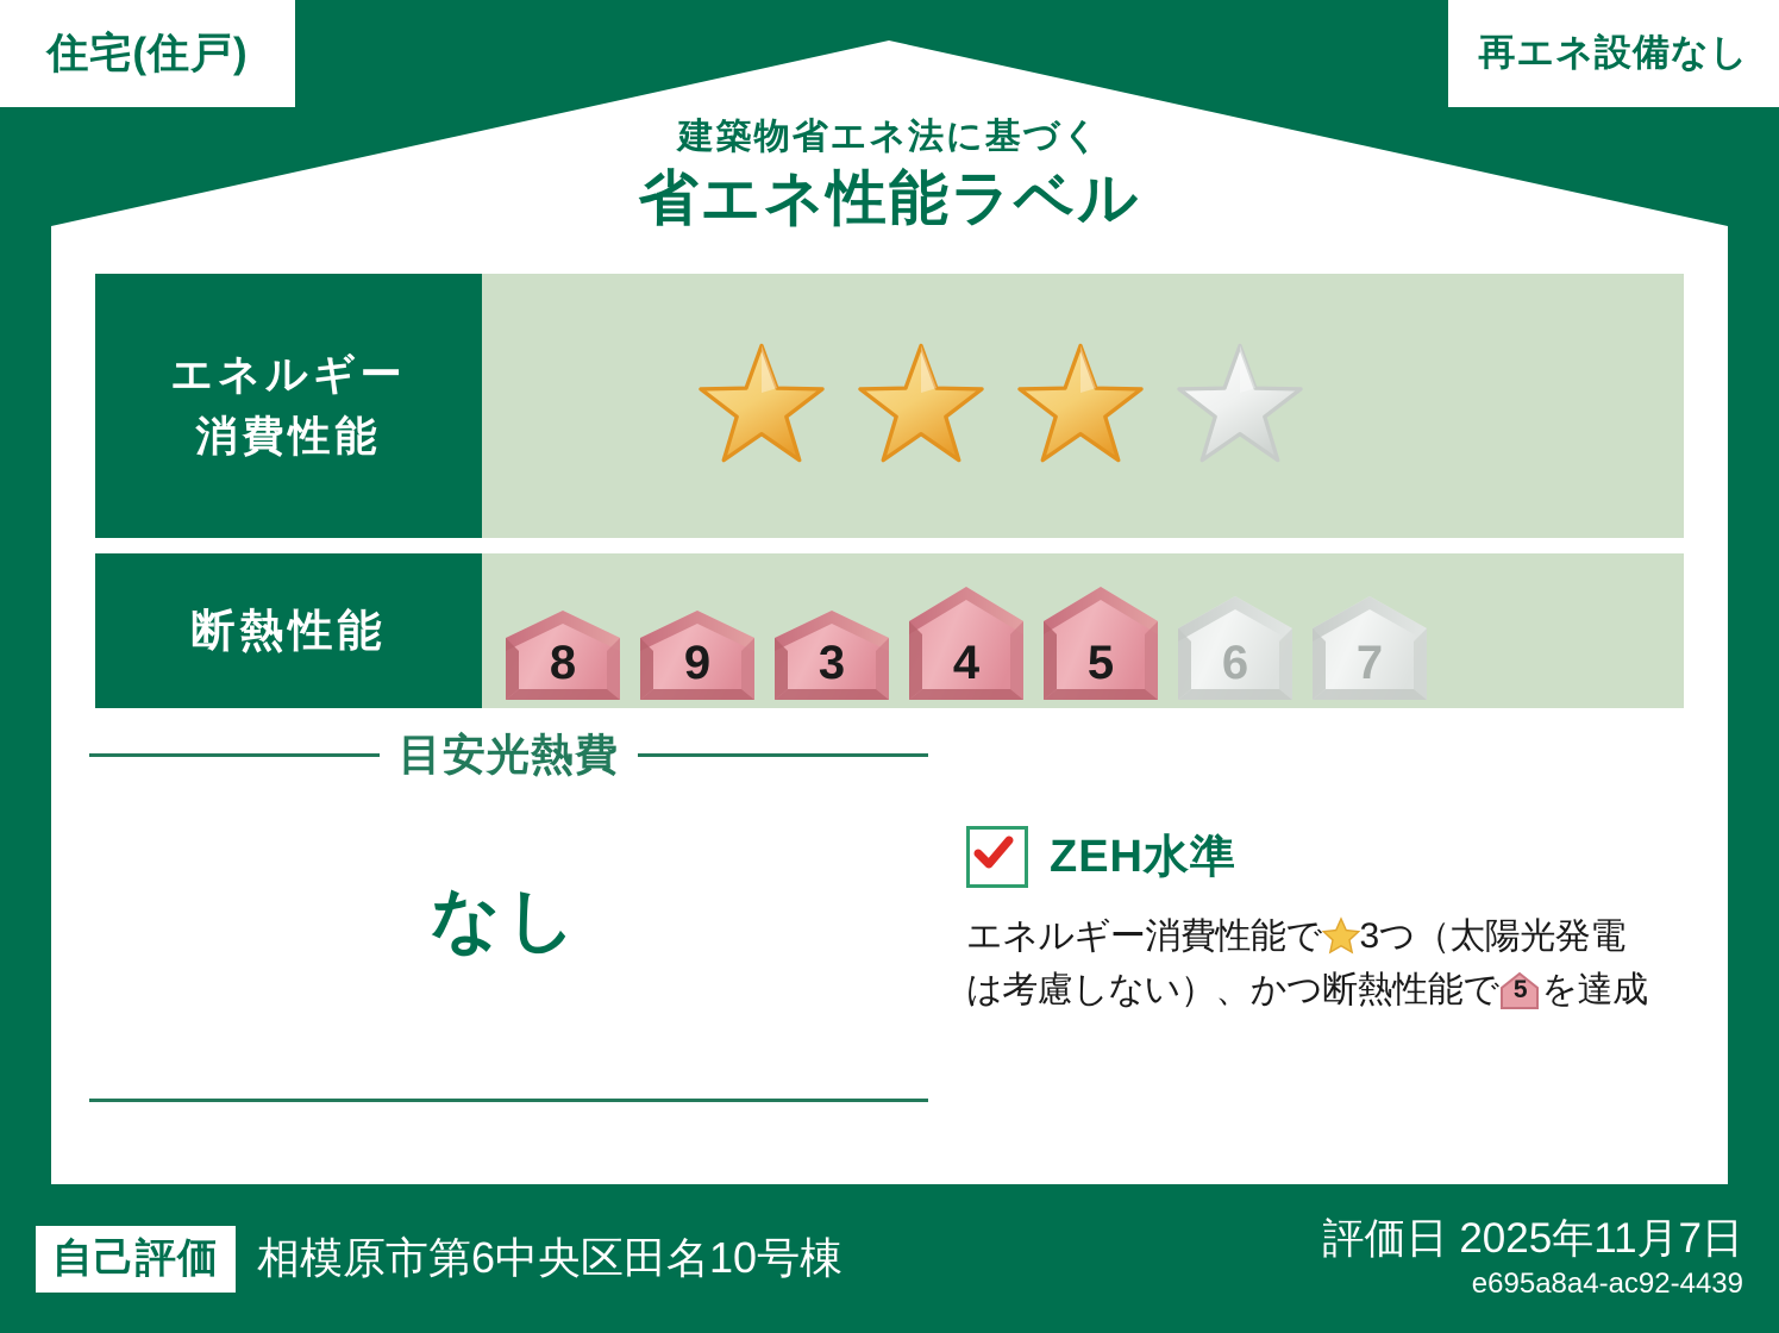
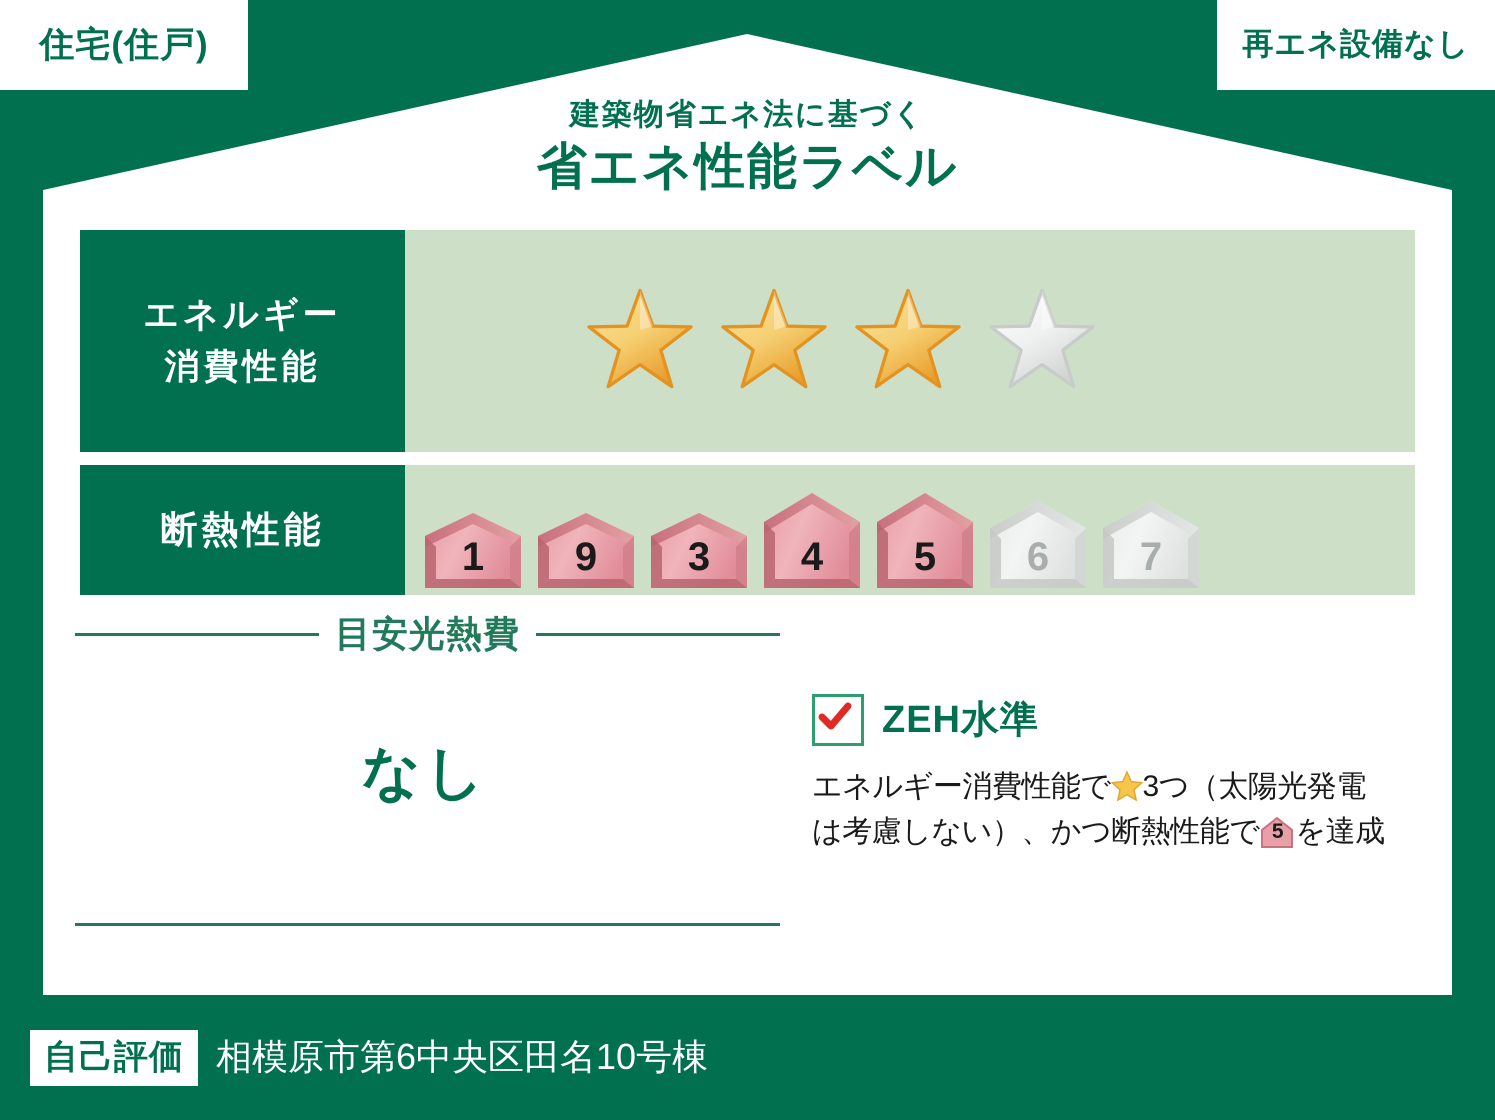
  住宅(住戸)
  再エネ設備なし
  建築物省エネ法に基づく
  省エネ性能ラベル
  エネルギー
  消費性能
  断熱性能
- 8
+ 1
  9
  3
  4
  5
  6
  7
  目安光熱費
  なし
  ZEH水準
  エネルギー消費性能で 3つ（太陽光発電
  は考慮しない）、かつ断熱性能で
  5
  を達成
  自己評価
  相模原市第6中央区田名10号棟
- 評価日 2025年11月7日
- e695a8a4-ac92-4439
